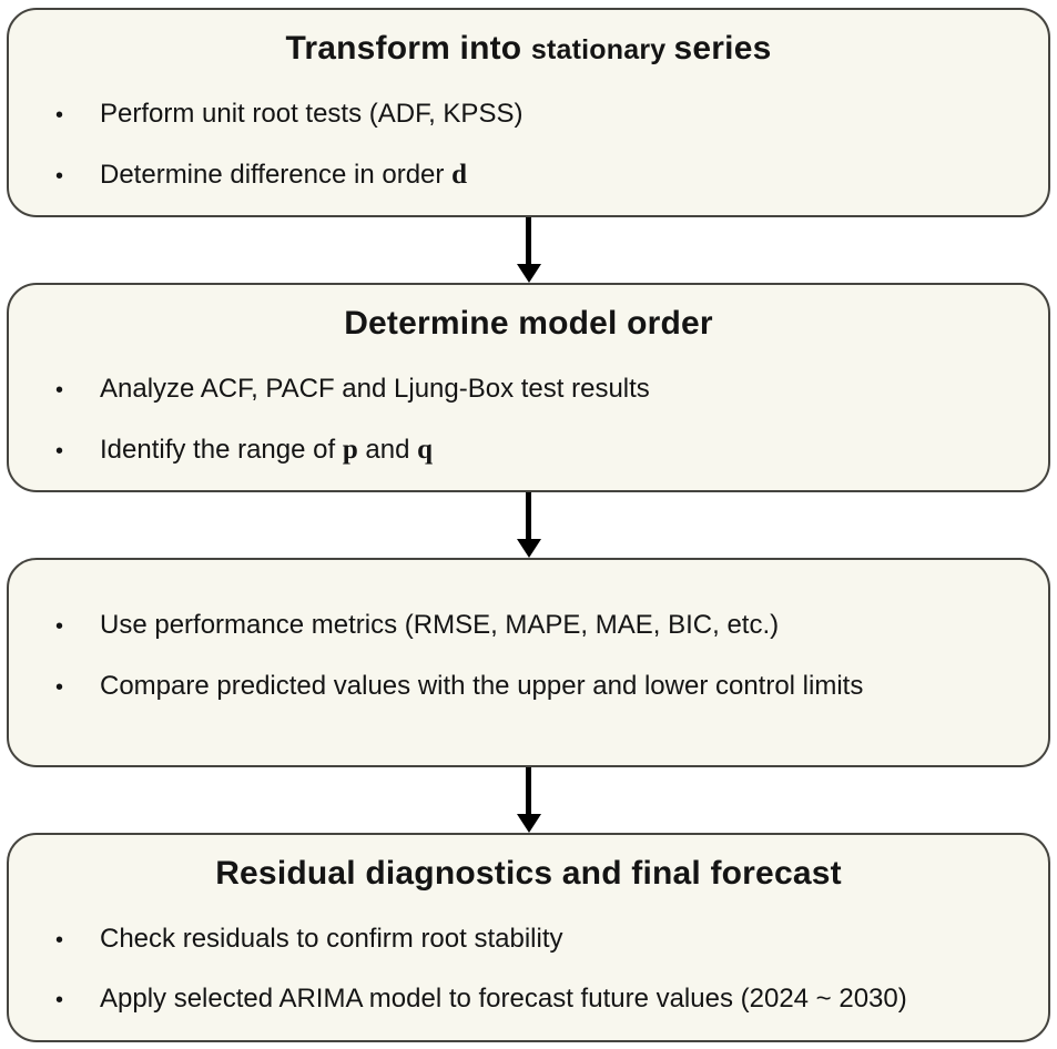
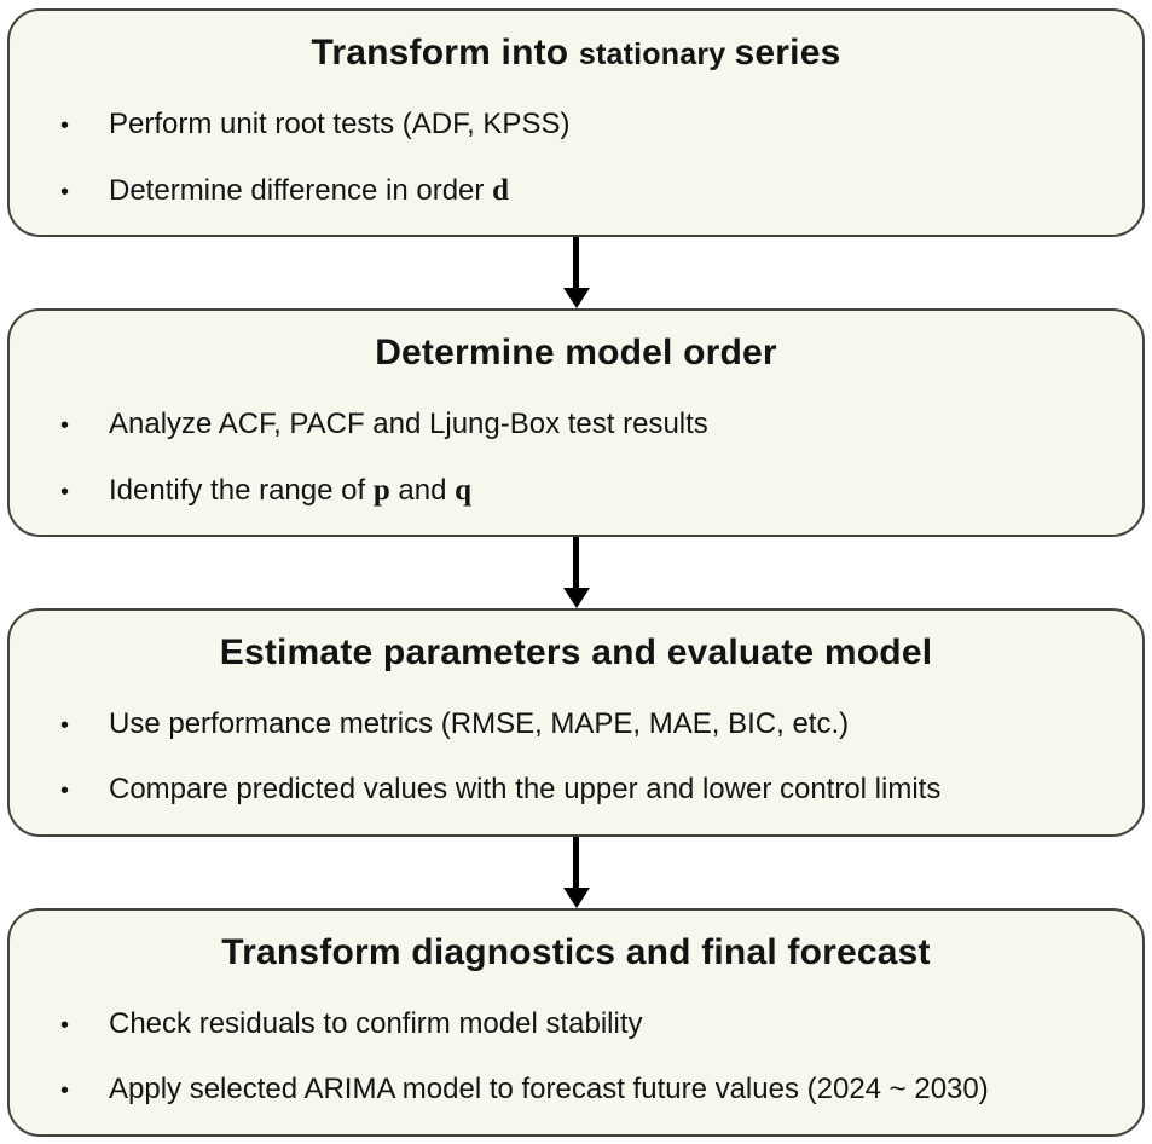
  Transform into stationary series
  •
  Perform unit root tests (ADF, KPSS)
  •
  Determine difference in order d
  Determine model order
  •
  Analyze ACF, PACF and Ljung-Box test results
  •
  Identify the range of p and q
+ Estimate parameters and evaluate model
  •
  Use performance metrics (RMSE, MAPE, MAE, BIC, etc.)
  •
  Compare predicted values with the upper and lower control limits
- Residual diagnostics and final forecast
+ Transform diagnostics and final forecast
  •
- Check residuals to confirm root stability
+ Check residuals to confirm model stability
  •
  Apply selected ARIMA model to forecast future values (2024 ~ 2030)
